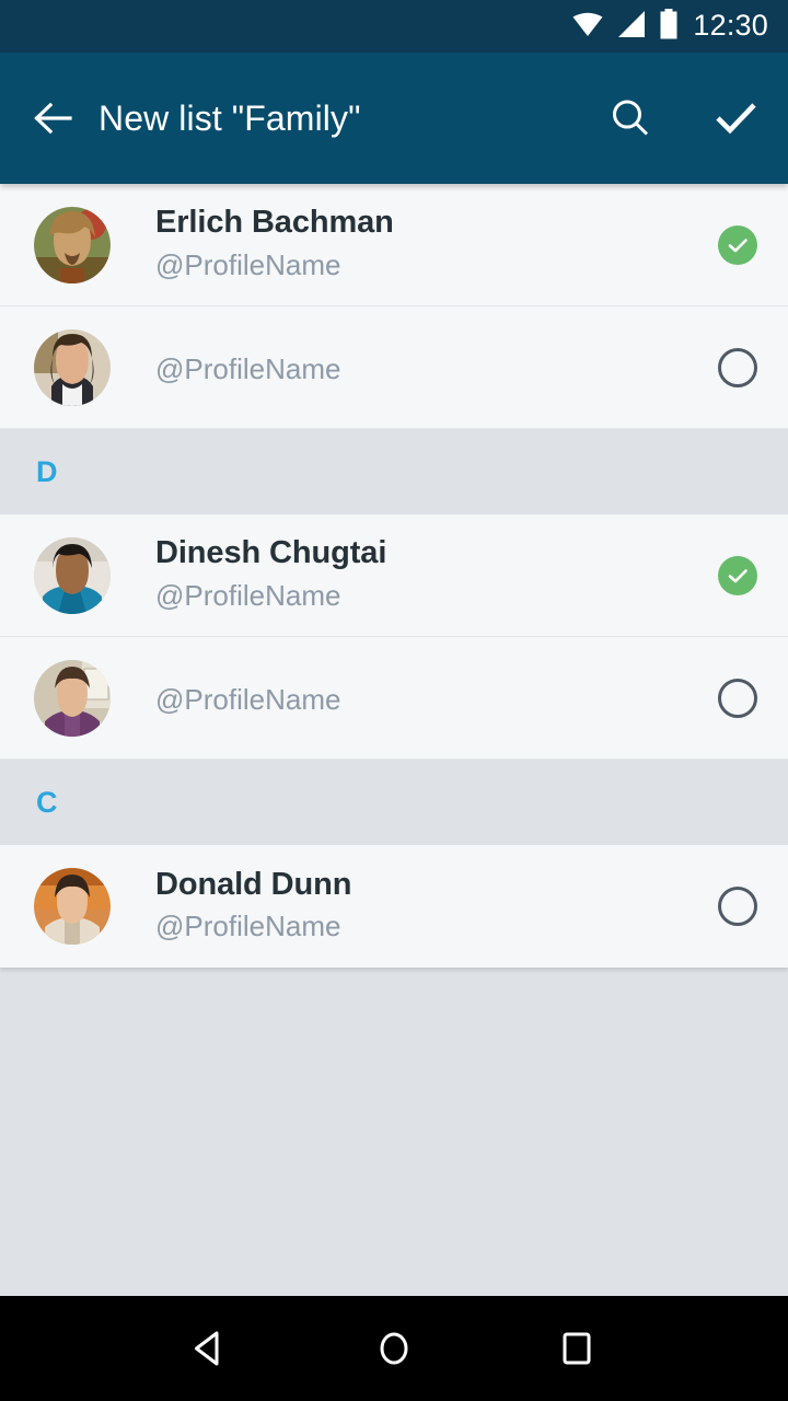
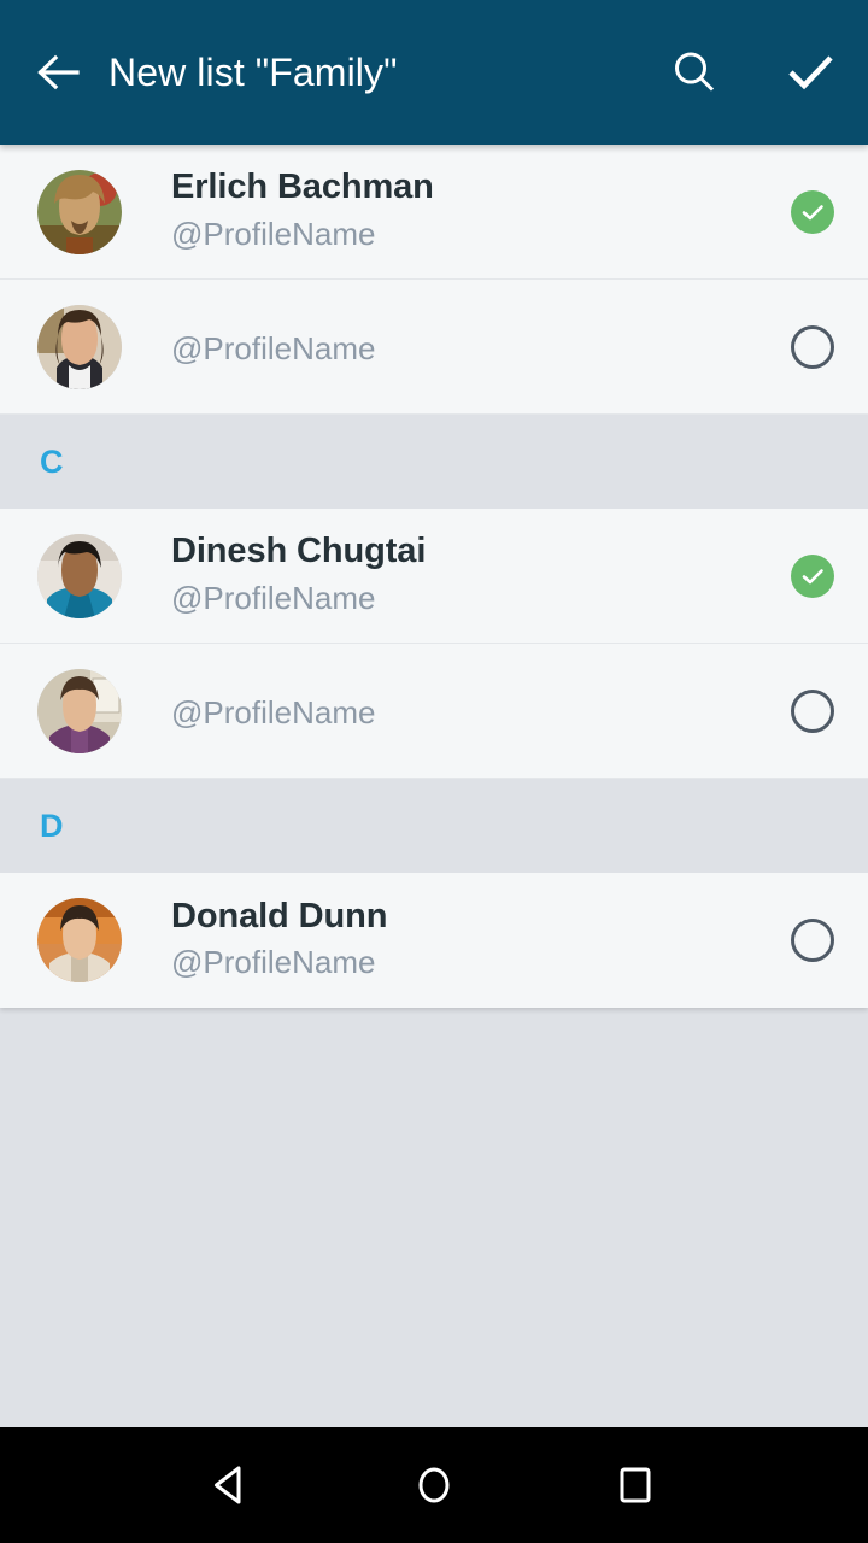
- 12:30
  New list "Family"
  Erlich Bachman
  @ProfileName
  @ProfileName
- D
+ C
  Dinesh Chugtai
  @ProfileName
  @ProfileName
- C
+ D
  Donald Dunn
  @ProfileName
